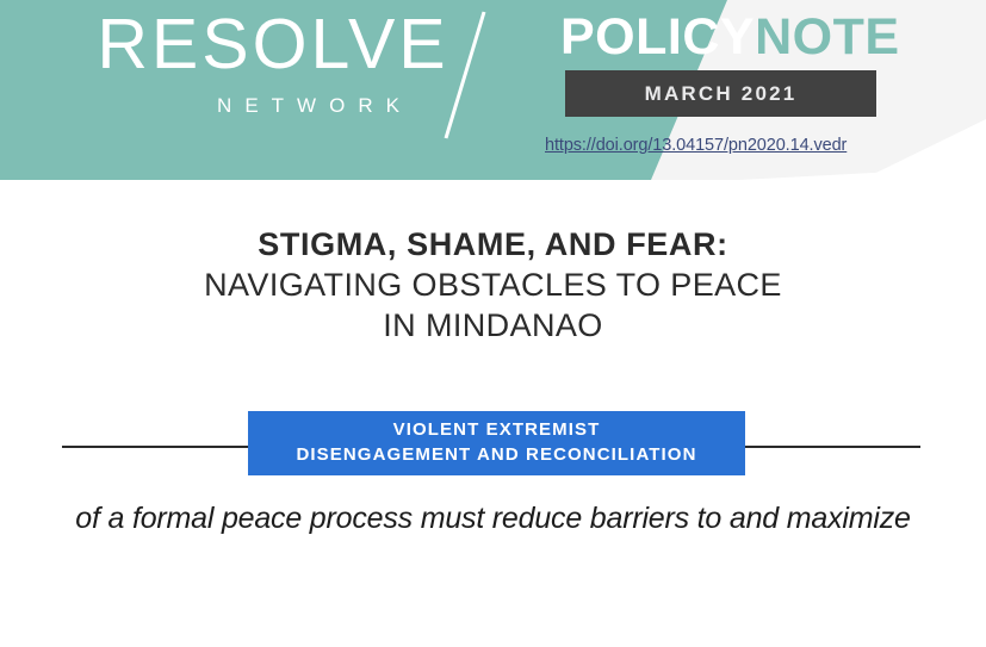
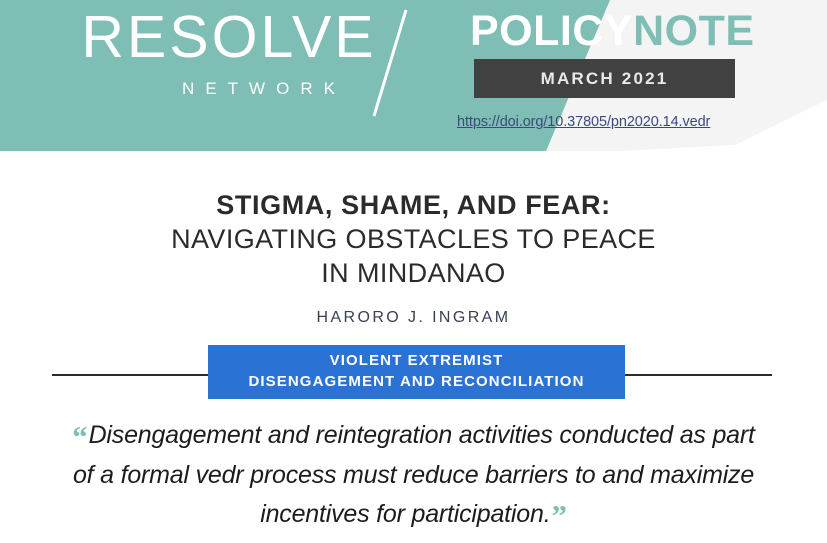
  RESOLVE
  NETWORK
  POLICYNOTE
  MARCH 2021
- https://doi.org/13.04157/pn2020.14.vedr
+ https://doi.org/10.37805/pn2020.14.vedr
  STIGMA, SHAME, AND FEAR:
  NAVIGATING OBSTACLES TO PEACE
  IN MINDANAO
+ HARORO J. INGRAM
  VIOLENT EXTREMIST
  DISENGAGEMENT AND RECONCILIATION
+ “Disengagement and reintegration activities conducted as part
- of a formal peace process must reduce barriers to and maximize
+ of a formal vedr process must reduce barriers to and maximize
+ incentives for participation.”
